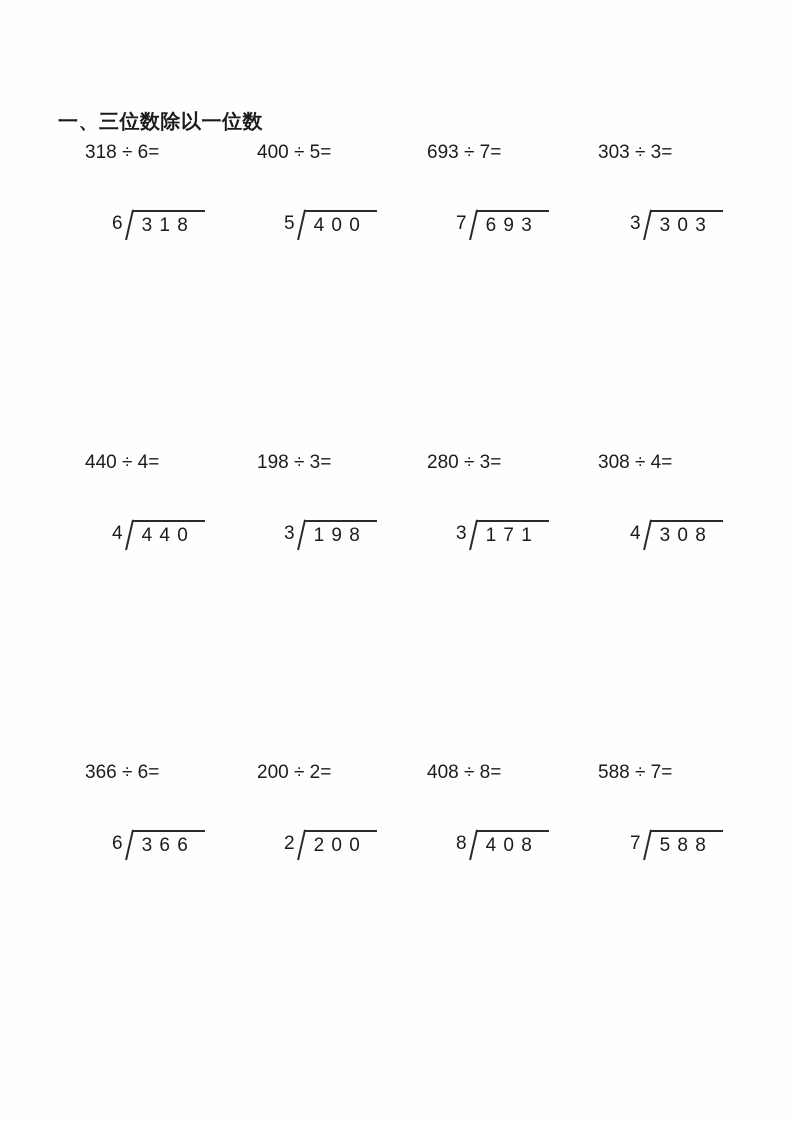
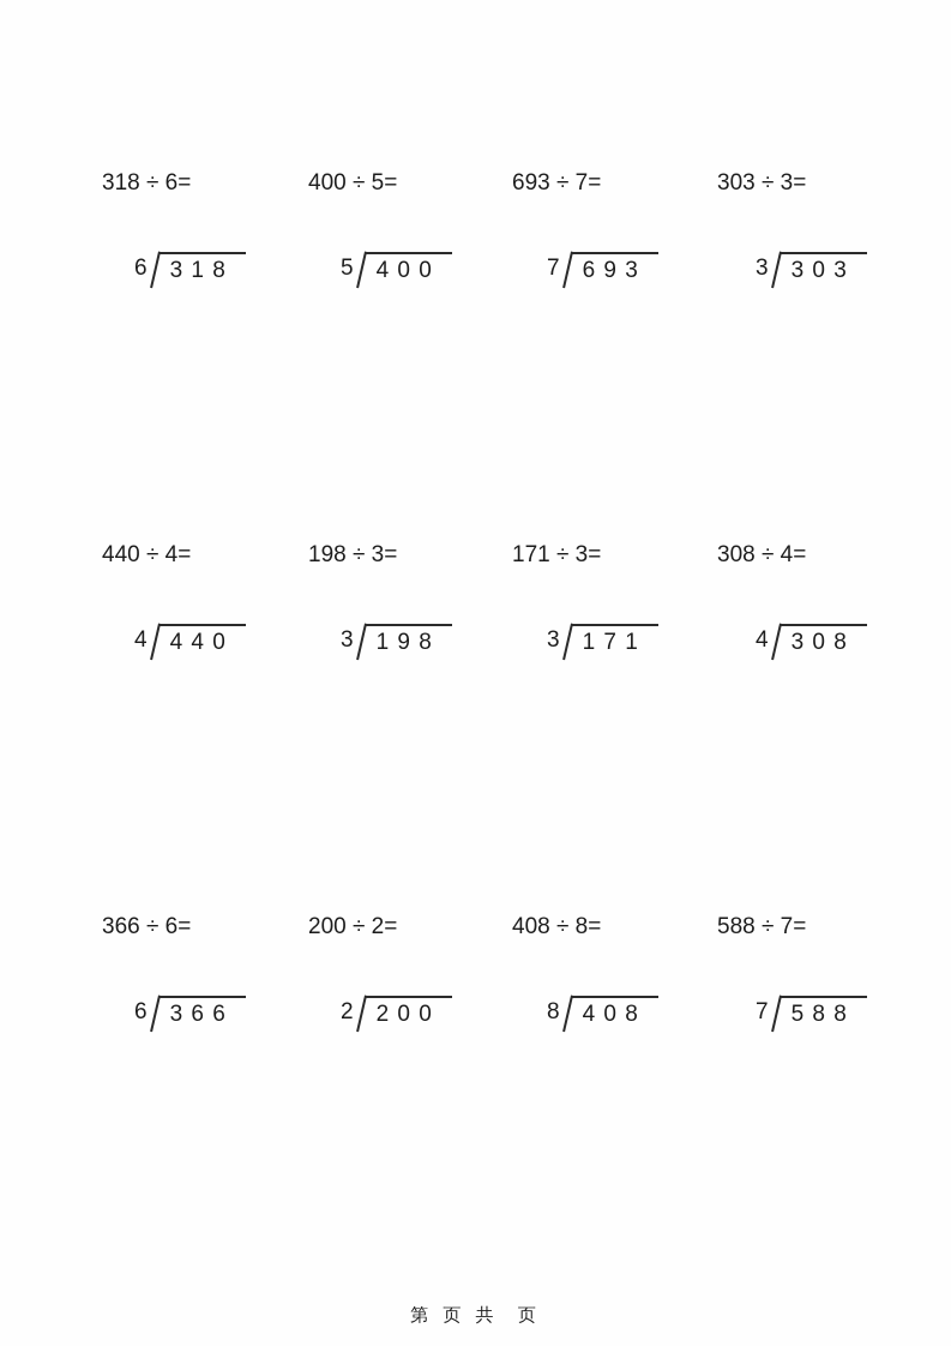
- 一、三位数除以一位数
  318 ÷ 6=
  400 ÷ 5=
  693 ÷ 7=
  303 ÷ 3=
  6
  3 1 8
  5
  4 0 0
  7
  6 9 3
  3
  3 0 3
  440 ÷ 4=
  198 ÷ 3=
- 280 ÷ 3=
+ 171 ÷ 3=
  308 ÷ 4=
  4
  4 4 0
  3
  1 9 8
  3
  1 7 1
  4
  3 0 8
  366 ÷ 6=
  200 ÷ 2=
  408 ÷ 8=
  588 ÷ 7=
  6
  3 6 6
  2
  2 0 0
  8
  4 0 8
  7
  5 8 8
+ 第 页 共 页
